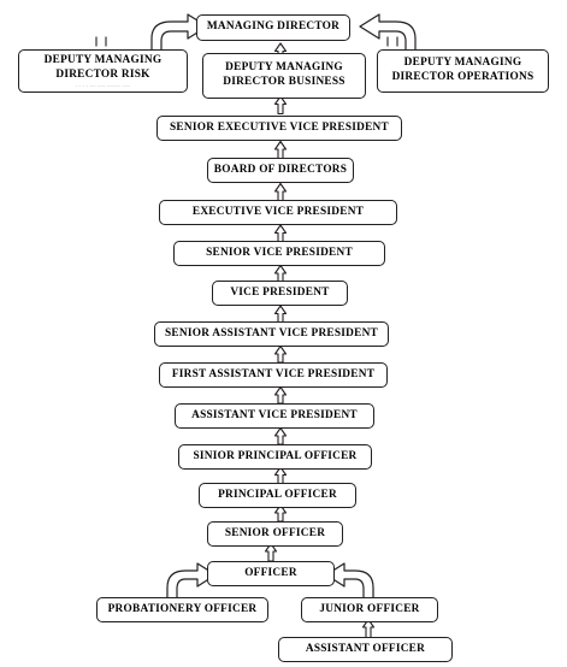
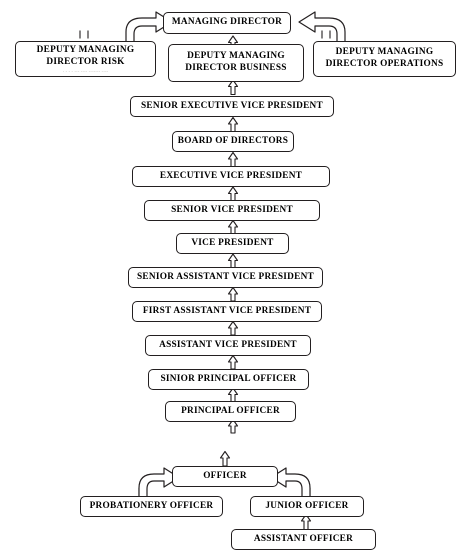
  MANAGING DIRECTOR
  DEPUTY MANAGING
  DIRECTOR RISK
  DEPUTY MANAGING
  DIRECTOR BUSINESS
  DEPUTY MANAGING
  DIRECTOR OPERATIONS
  SENIOR EXECUTIVE VICE PRESIDENT
  BOARD OF DIRECTORS
  EXECUTIVE VICE PRESIDENT
  SENIOR VICE PRESIDENT
  VICE PRESIDENT
  SENIOR ASSISTANT VICE PRESIDENT
  FIRST ASSISTANT VICE PRESIDENT
  ASSISTANT VICE PRESIDENT
  SINIOR PRINCIPAL OFFICER
  PRINCIPAL OFFICER
- SENIOR OFFICER
  OFFICER
  PROBATIONERY OFFICER
  JUNIOR OFFICER
  ASSISTANT OFFICER
